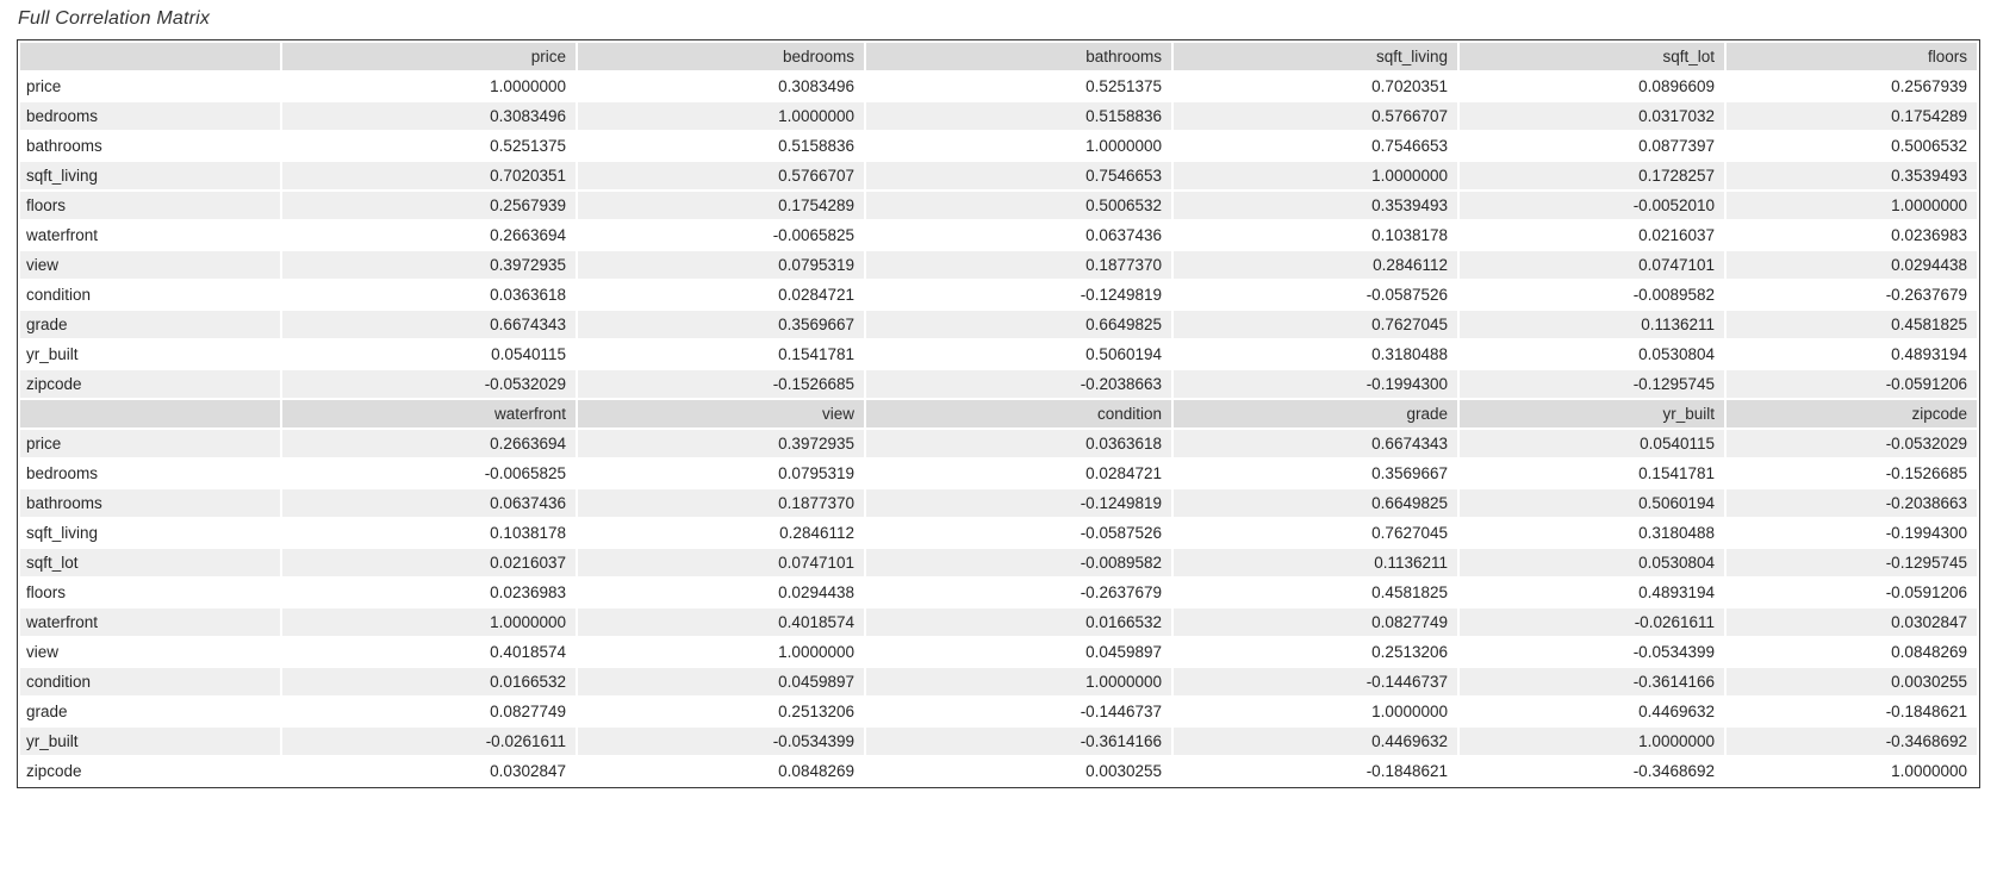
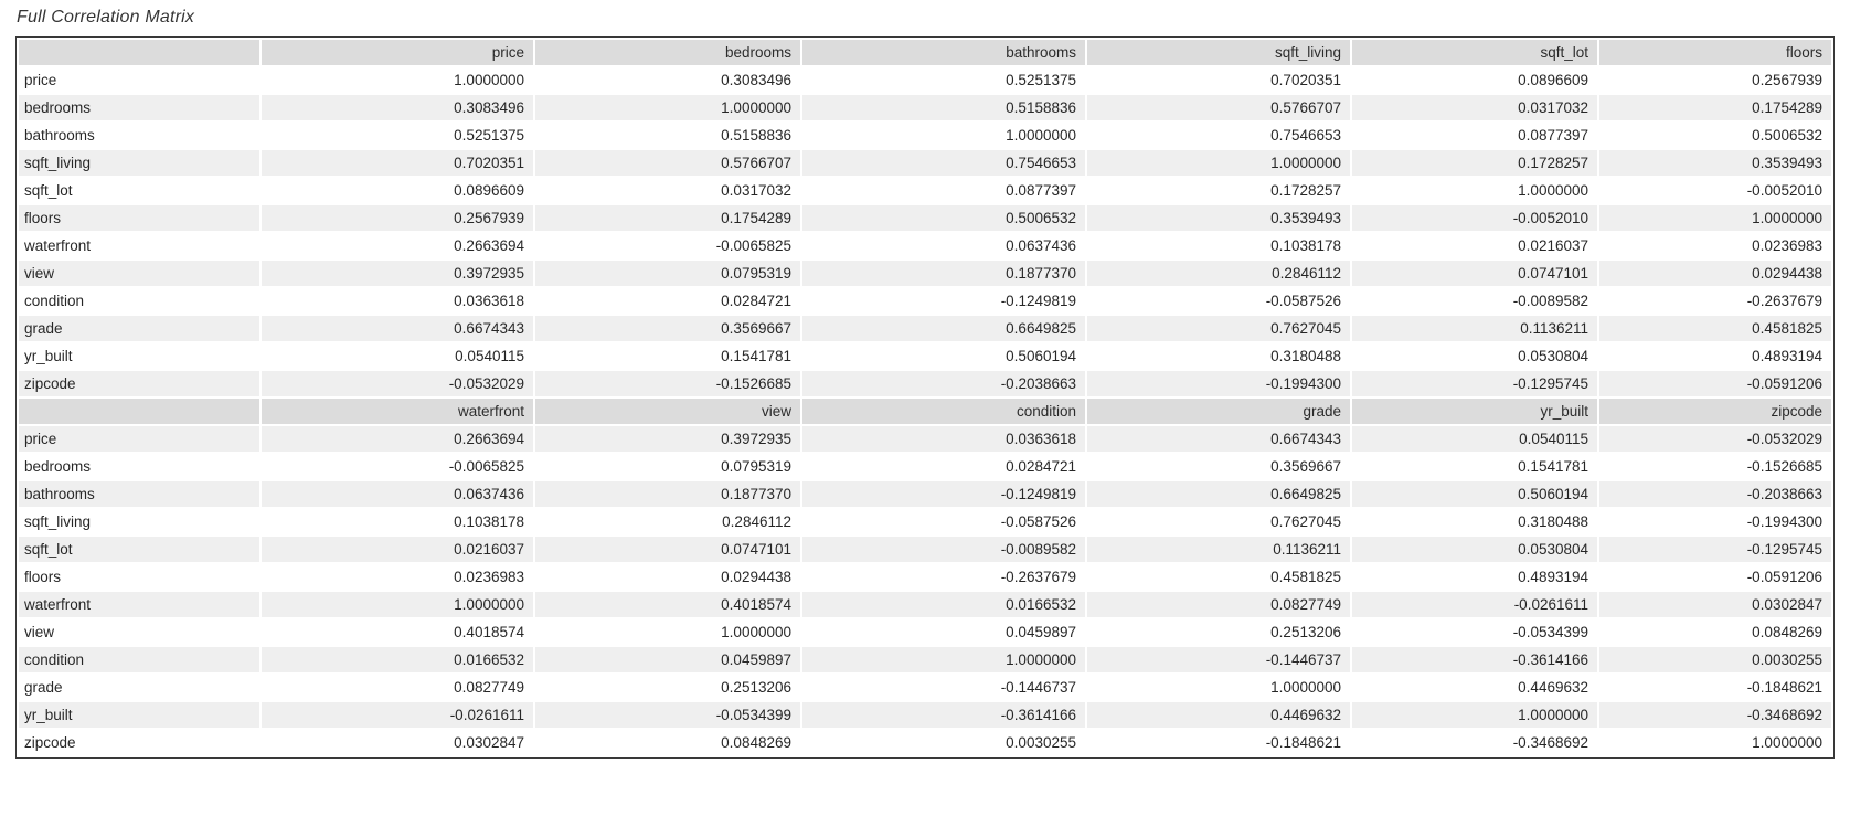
  Full Correlation Matrix
  	price	bedrooms	bathrooms	sqft_living	sqft_lot	floors
  price	1.0000000	0.3083496	0.5251375	0.7020351	0.0896609	0.2567939
  bedrooms	0.3083496	1.0000000	0.5158836	0.5766707	0.0317032	0.1754289
  bathrooms	0.5251375	0.5158836	1.0000000	0.7546653	0.0877397	0.5006532
  sqft_living	0.7020351	0.5766707	0.7546653	1.0000000	0.1728257	0.3539493
+ sqft_lot	0.0896609	0.0317032	0.0877397	0.1728257	1.0000000	-0.0052010
  floors	0.2567939	0.1754289	0.5006532	0.3539493	-0.0052010	1.0000000
  waterfront	0.2663694	-0.0065825	0.0637436	0.1038178	0.0216037	0.0236983
  view	0.3972935	0.0795319	0.1877370	0.2846112	0.0747101	0.0294438
  condition	0.0363618	0.0284721	-0.1249819	-0.0587526	-0.0089582	-0.2637679
  grade	0.6674343	0.3569667	0.6649825	0.7627045	0.1136211	0.4581825
  yr_built	0.0540115	0.1541781	0.5060194	0.3180488	0.0530804	0.4893194
  zipcode	-0.0532029	-0.1526685	-0.2038663	-0.1994300	-0.1295745	-0.0591206
  	waterfront	view	condition	grade	yr_built	zipcode
  price	0.2663694	0.3972935	0.0363618	0.6674343	0.0540115	-0.0532029
  bedrooms	-0.0065825	0.0795319	0.0284721	0.3569667	0.1541781	-0.1526685
  bathrooms	0.0637436	0.1877370	-0.1249819	0.6649825	0.5060194	-0.2038663
  sqft_living	0.1038178	0.2846112	-0.0587526	0.7627045	0.3180488	-0.1994300
  sqft_lot	0.0216037	0.0747101	-0.0089582	0.1136211	0.0530804	-0.1295745
  floors	0.0236983	0.0294438	-0.2637679	0.4581825	0.4893194	-0.0591206
  waterfront	1.0000000	0.4018574	0.0166532	0.0827749	-0.0261611	0.0302847
  view	0.4018574	1.0000000	0.0459897	0.2513206	-0.0534399	0.0848269
  condition	0.0166532	0.0459897	1.0000000	-0.1446737	-0.3614166	0.0030255
  grade	0.0827749	0.2513206	-0.1446737	1.0000000	0.4469632	-0.1848621
  yr_built	-0.0261611	-0.0534399	-0.3614166	0.4469632	1.0000000	-0.3468692
  zipcode	0.0302847	0.0848269	0.0030255	-0.1848621	-0.3468692	1.0000000
